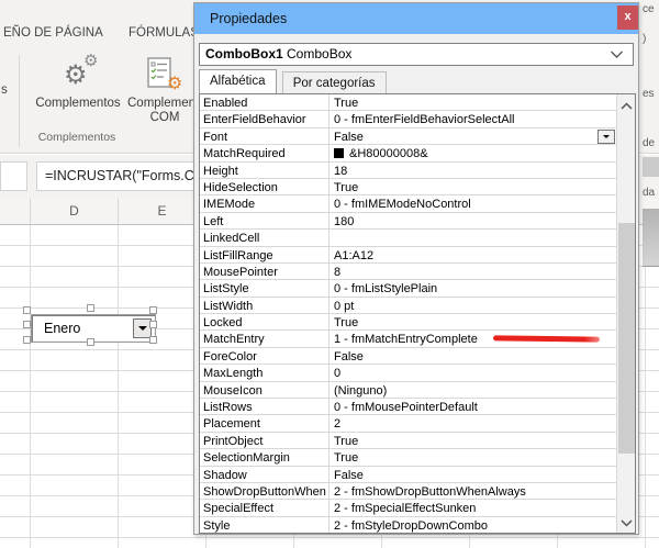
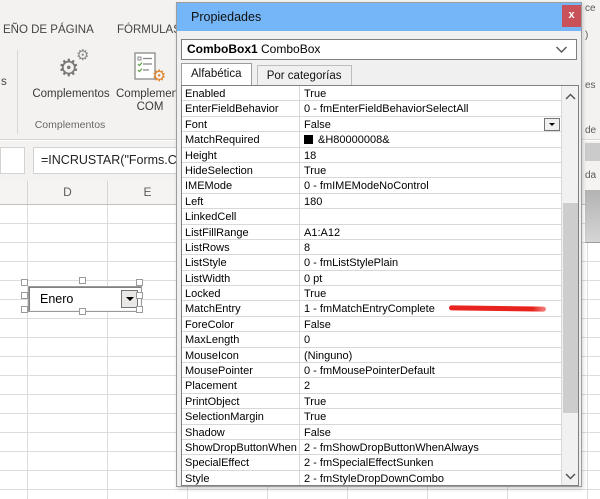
  EÑO DE PÁGINA
  FÓRMULA
  s
  ⚙
  ⚙
  Complementos
  ⚙
  Complemen
  COM
  Complementos
  D
  E
  Enero
  ce
  )
  es
  de
  da
  Propiedades
  x
  ComboBox1 ComboBox
  Alfabética Por categorías
  Enabled
  True
  EnterFieldBehavior
  0 - fmEnterFieldBehaviorSelectAll
  Font
  False
  MatchRequired
  &H80000008&
  Height
  18
  HideSelection
  True
  IMEMode
  0 - fmIMEModeNoControl
  Left
  180
  LinkedCell
  ListFillRange
  A1:A12
- MousePointer
+ ListRows
  8
  ListStyle
  0 - fmListStylePlain
  ListWidth
  0 pt
  Locked
  True
  MatchEntry
  1 - fmMatchEntryComplete
  ForeColor
  False
  MaxLength
  0
  MouseIcon
  (Ninguno)
- ListRows
+ MousePointer
  0 - fmMousePointerDefault
  Placement
  2
  PrintObject
  True
  SelectionMargin
  True
  Shadow
  False
  ShowDropButtonWhen
  2 - fmShowDropButtonWhenAlways
  SpecialEffect
  2 - fmSpecialEffectSunken
  Style
  2 - fmStyleDropDownCombo
